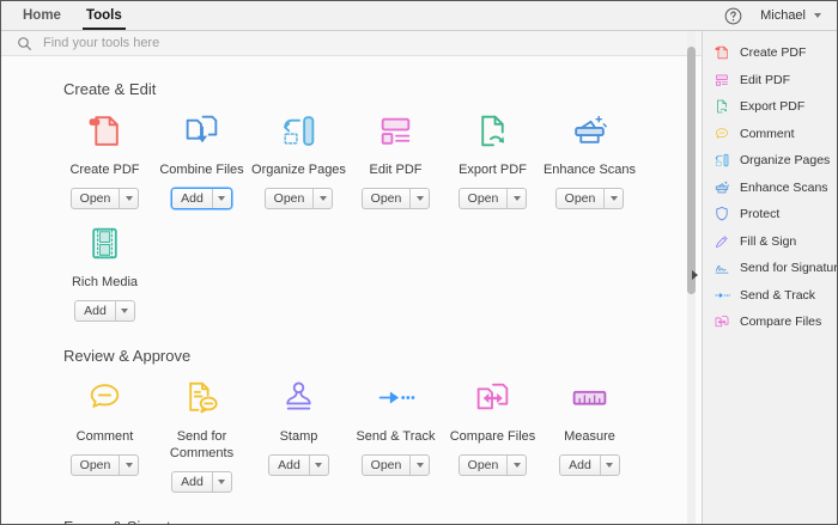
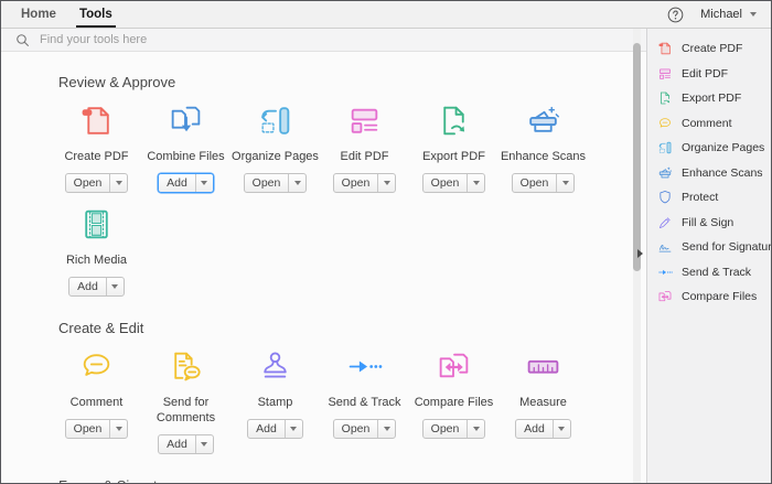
  Home
  Tools
  Michael
  Find your tools here
- Create & Edit
+ Review & Approve
  Create PDF
  Open
  Combine Files
  Add
  Organize Pages
  Open
  Edit PDF
  Open
  Export PDF
  Open
  Enhance Scans
  Open
  Rich Media
  Add
- Review & Approve
+ Create & Edit
  Comment
  Open
  Send for Comments
  Add
  Stamp
  Add
  Send & Track
  Open
  Compare Files
  Open
  Measure
  Add
  Create PDF
  Edit PDF
  Export PDF
  Comment
  Organize Pages
  Enhance Scans
  Protect
  Fill & Sign
  Send for Signatur
  Send & Track
  Compare Files
